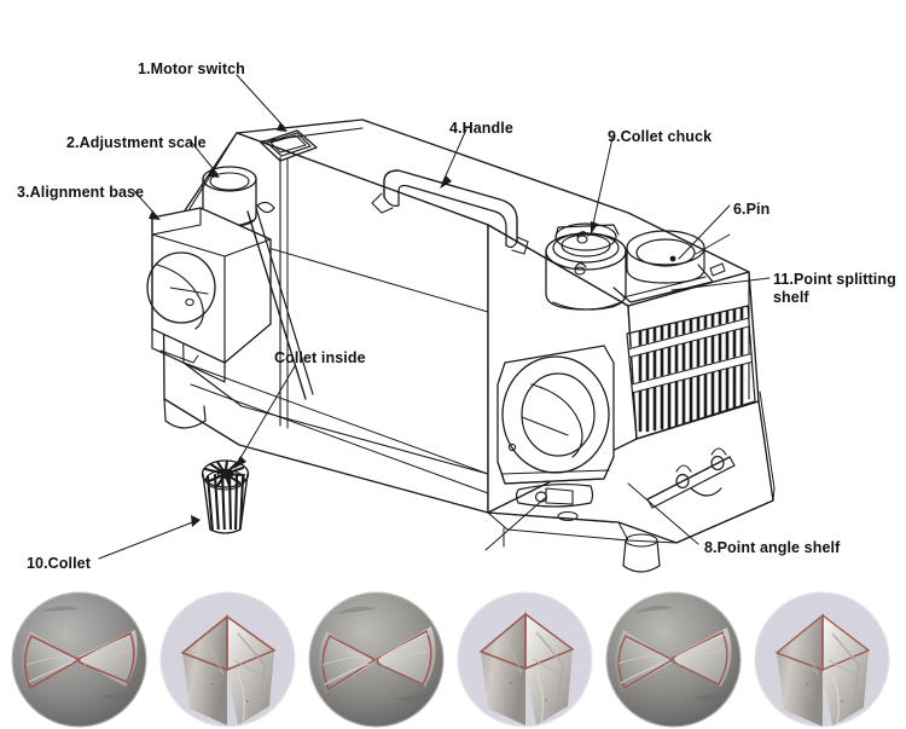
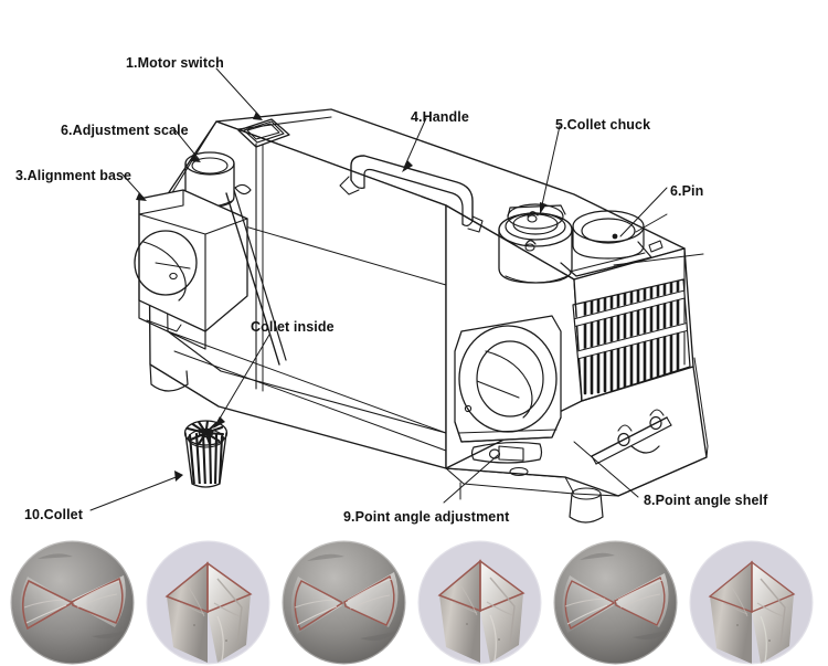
  1.Motor switch
- 2.Adjustment scale
+ 6.Adjustment scale
  3.Alignment base
  4.Handle
- 9.Collet chuck
+ 5.Collet chuck
  6.Pin
- 11.Point splitting
- shelf
  Collet inside
  10.Collet
+ 9.Point angle adjustment
  8.Point angle shelf
